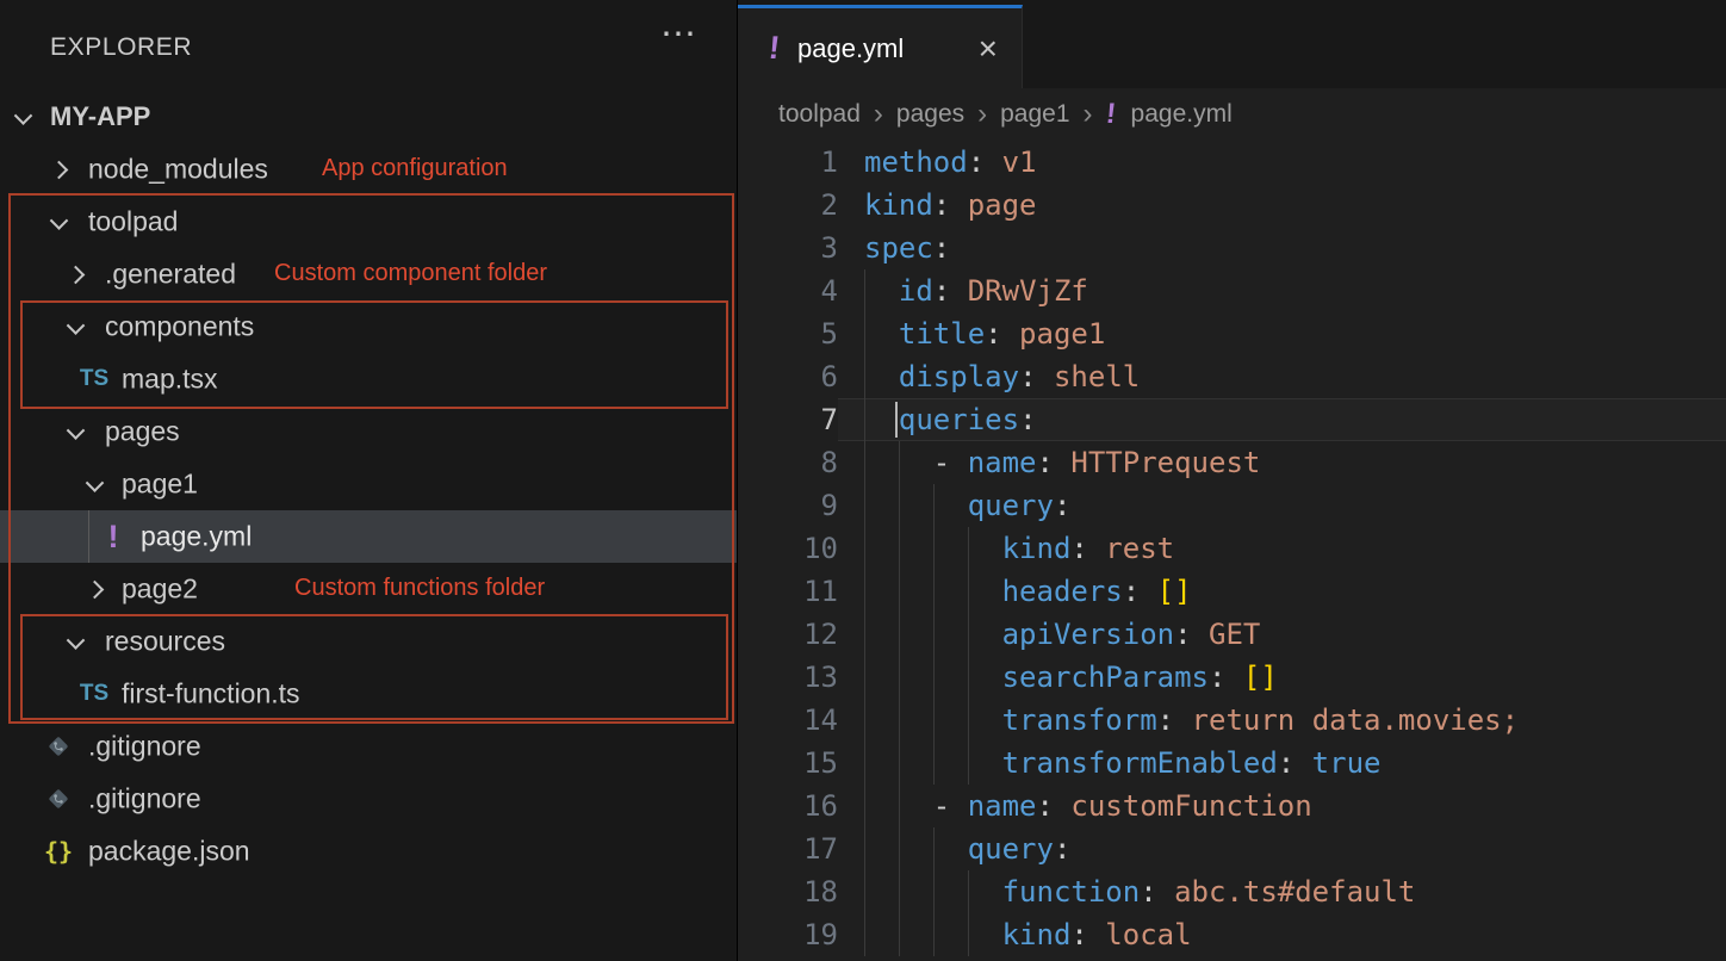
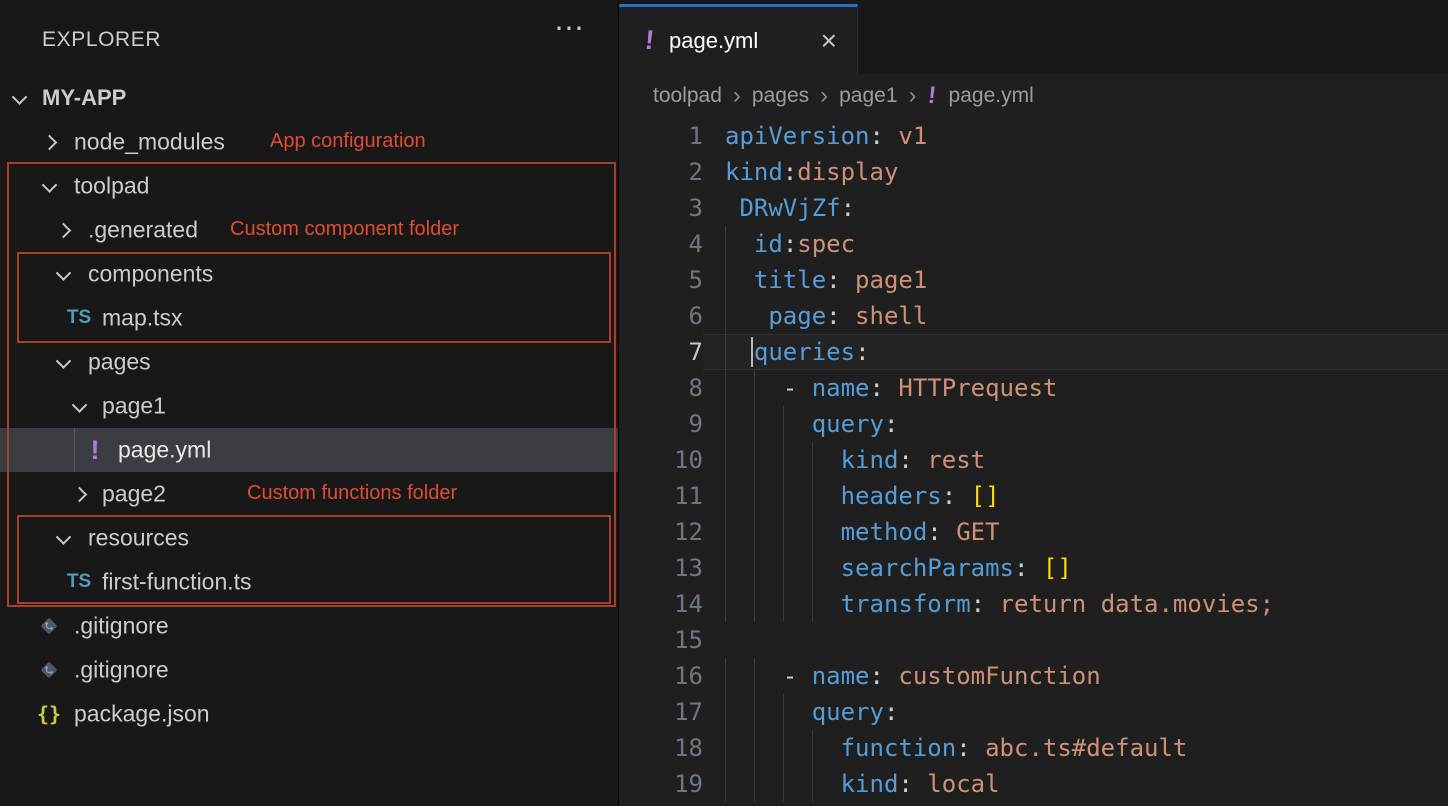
  EXPLORER
  ⋯
  MY-APP
  node_modules
  toolpad
  .generated
  components
  TS
  map.tsx
  pages
  page1
  !
  page.yml
  page2
  resources
  TS
  first-function.ts
  .gitignore
  .gitignore
  {}
  package.json
  App configuration
  Custom component folder
  Custom functions folder
  page.yml
  ×
  toolpad
  ›
  pages
  ›
  page1
  ›
  page.yml
  1
- method: v1
+ apiVersion: v1
  2
- kind: page
+ kind:display
  3
- spec:
+ DRwVjZf:
  4
- id: DRwVjZf
+ id:spec
  5
  title: page1
  6
- display: shell
+ page: shell
  7
  queries:
  8
  - name: HTTPrequest
  9
  query:
  10
  kind: rest
  11
  headers: []
  12
- apiVersion: GET
+ method: GET
  13
  searchParams: []
  14
  transform: return data.movies;
  15
- transformEnabled: true
  16
  - name: customFunction
  17
  query:
  18
  function: abc.ts#default
  19
  kind: local
